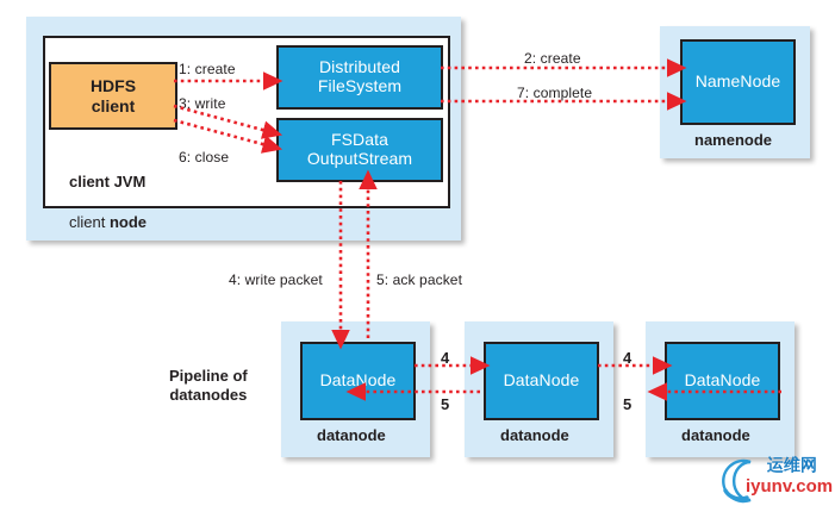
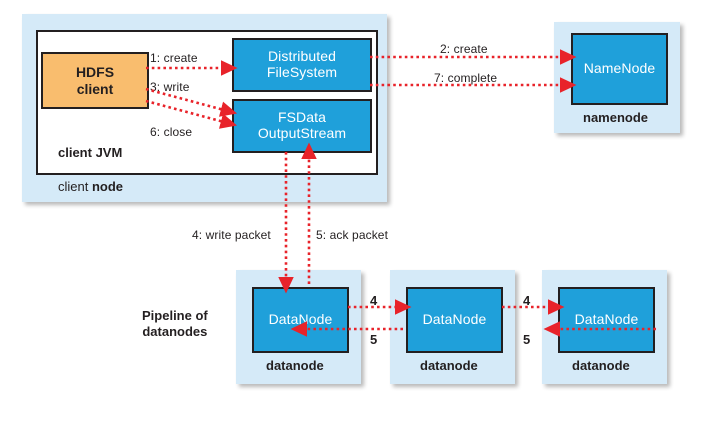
  client JVM
  client node
  HDFS
  client
  Distributed
  FileSystem
  FSData
  OutputStream
  NameNode
  namenode
  DataNode
  datanode
  DataNode
  datanode
  DataNode
  datanode
  Pipeline of
  datanodes
  1: create
  3: write
  6: close
  2: create
  7: complete
  4: write packet
  5: ack packet
  4
  5
  4
  5
- 运维网
- iyunv.com
